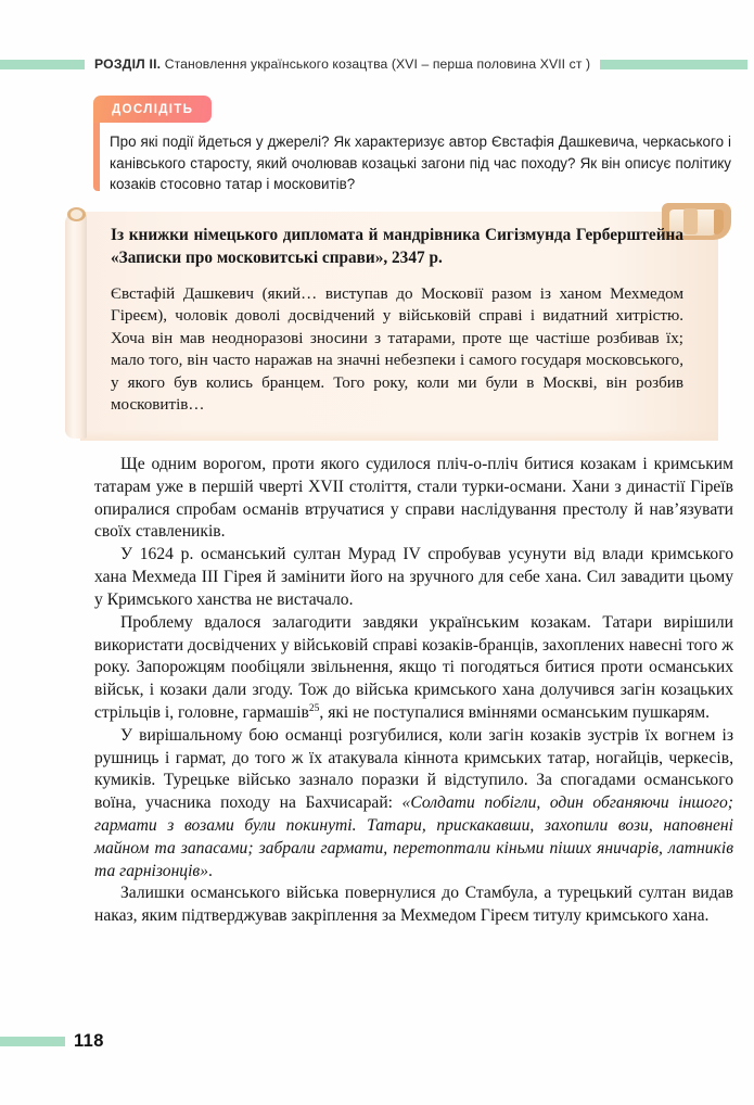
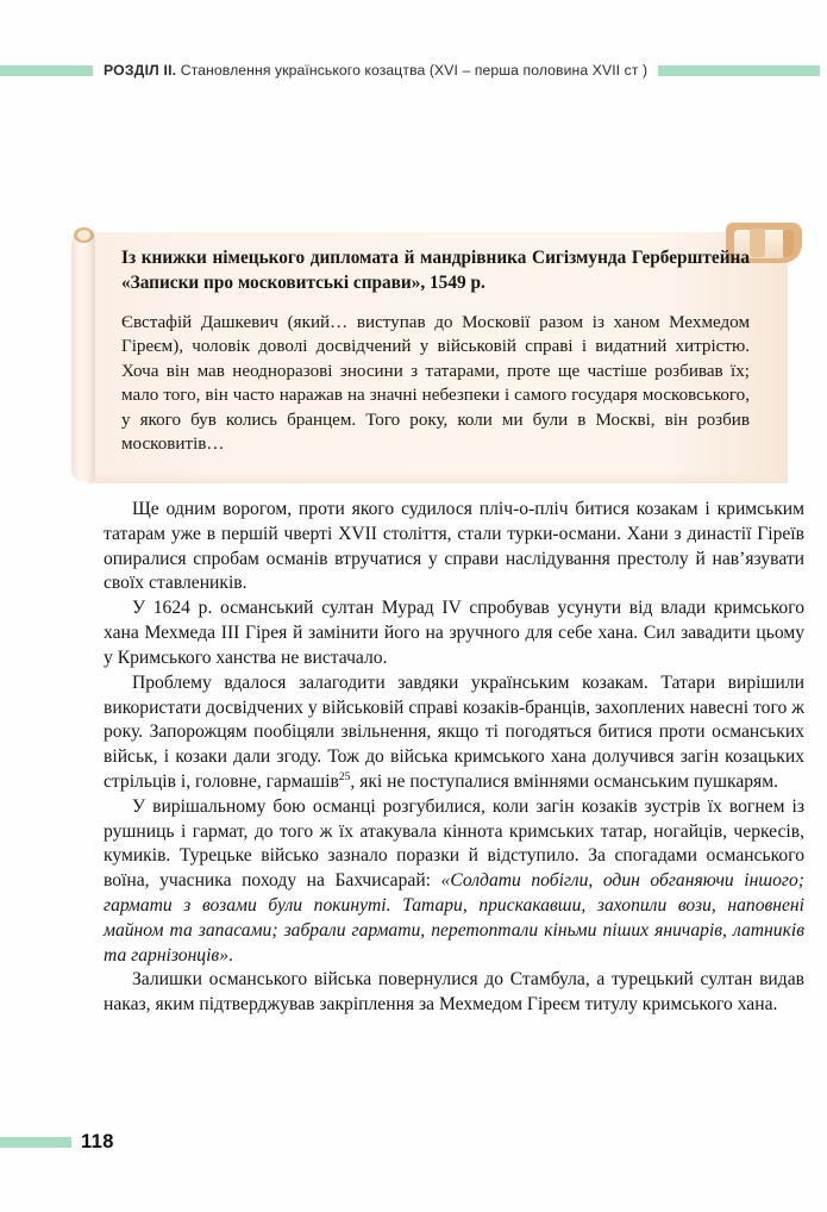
  РОЗДІЛ II. Становлення українського козацтва (XVI – перша половина XVII ст )
- ДОСЛІДІТЬ
- Про які події йдеться у джерелі? Як характеризує автор Євстафія Дашкевича, черкаського і канівського старосту, який очолював козацькі загони під час походу? Як він описує політику козаків стосовно татар і московитів?
- Із книжки німецького дипломата й мандрівника Сигізмунда Герберштейна «Записки про московитські справи», 2347 р.
+ Із книжки німецького дипломата й мандрівника Сигізмунда Герберштейна «Записки про московитські справи», 1549 р.
  Євстафій Дашкевич (який… виступав до Московії разом із ханом Мехмедом Гіреєм), чоловік доволі досвідчений у військовій справі і видатний хитрістю. Хоча він мав неодноразові зносини з татарами, проте ще частіше розбивав їх; мало того, він часто наражав на значні небезпеки і самого государя московського, у якого був колись бранцем. Того року, коли ми були в Москві, він розбив московитів…
  Ще одним ворогом, проти якого судилося пліч-о-пліч битися козакам і кримським татарам уже в першій чверті XVII століття, стали турки-османи. Хани з династії Гіреїв опиралися спробам османів втручатися у справи наслідування престолу й нав’язувати своїх ставлеників.
  У 1624 р. османський султан Мурад IV спробував усунути від влади кримського хана Мехмеда III Гірея й замінити його на зручного для себе хана. Сил завадити цьому у Кримського ханства не вистачало.
  Проблему вдалося залагодити завдяки українським козакам. Татари вирішили використати досвідчених у військовій справі козаків-бранців, захоплених навесні того ж року. Запорожцям пообіцяли звільнення, якщо ті погодяться битися проти османських військ, і козаки дали згоду. Тож до війська кримського хана долучився загін козацьких стрільців і, головне, гармашів25, які не поступалися вміннями османським пушкарям.
  У вирішальному бою османці розгубилися, коли загін козаків зустрів їх вогнем із рушниць і гармат, до того ж їх атакувала кіннота кримських татар, ногайців, черкесів, кумиків. Турецьке військо зазнало поразки й відступило. За спогадами османського воїна, учасника походу на Бахчисарай: «Солдати побігли, один обганяючи іншого; гармати з возами були покинуті. Татари, прискакавши, захопили вози, наповнені майном та запасами; забрали гармати, перетоптали кіньми піших яничарів, латників та гарнізонців».
  Залишки османського війська повернулися до Стамбула, а турецький султан видав наказ, яким підтверджував закріплення за Мехмедом Гіреєм титулу кримського хана.
  118
